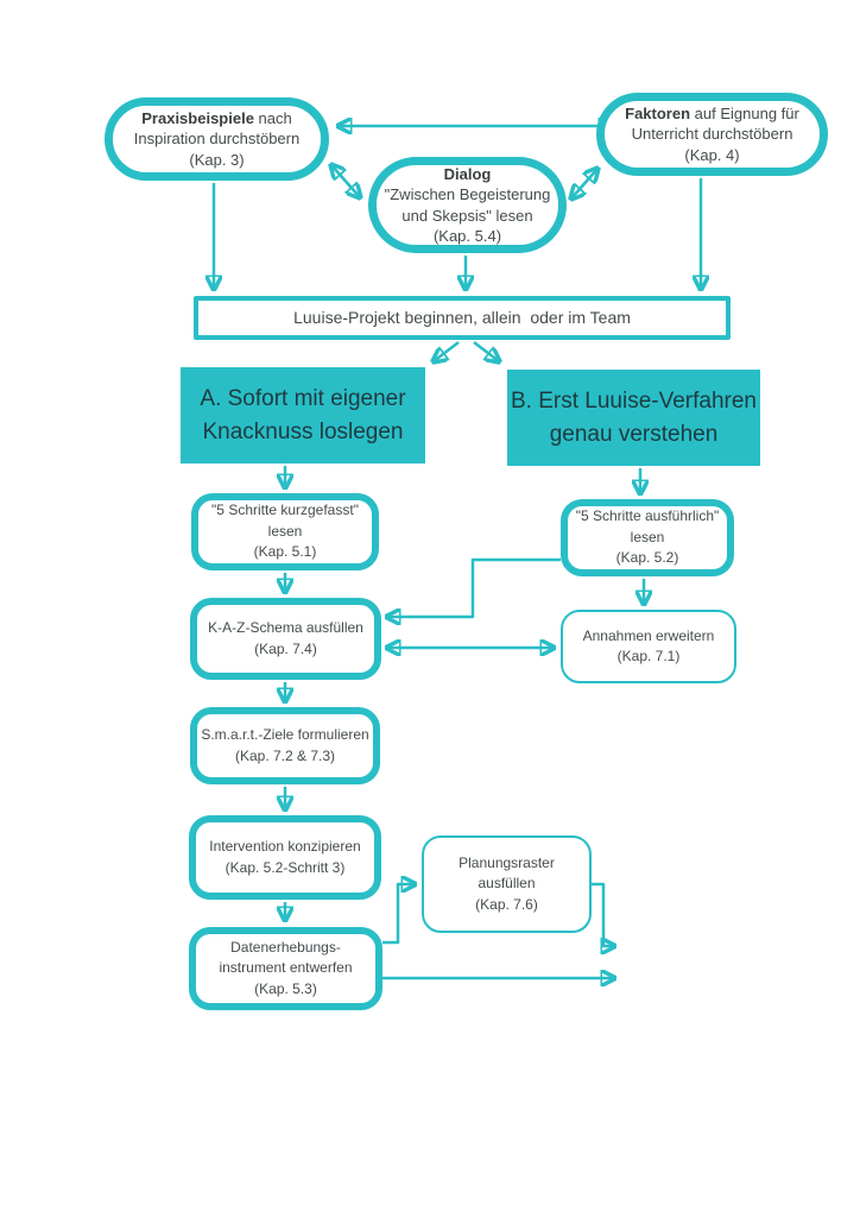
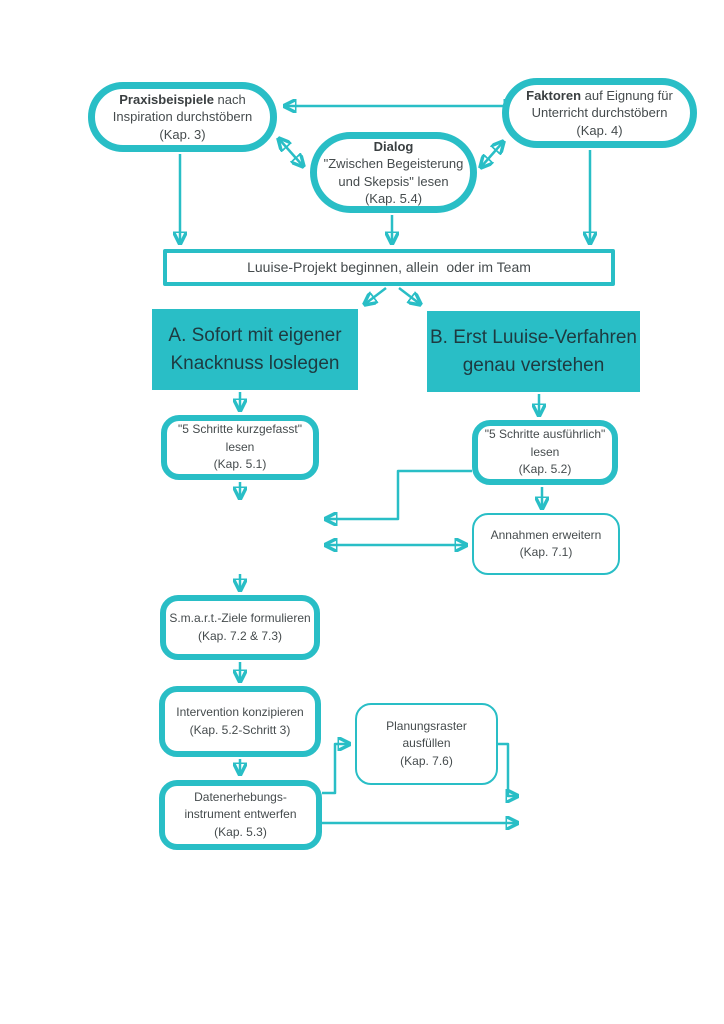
  Praxisbeispiele nach
  Inspiration durchstöbern
  (Kap. 3)
  Faktoren auf Eignung für
  Unterricht durchstöbern
  (Kap. 4)
  Dialog
  "Zwischen Begeisterung
  und Skepsis" lesen
  (Kap. 5.4)
  Luuise-Projekt beginnen, allein oder im Team
  A. Sofort mit eigener
  Knacknuss loslegen
  B. Erst Luuise-Verfahren
  genau verstehen
  "5 Schritte kurzgefasst"
  lesen
  (Kap. 5.1)
  "5 Schritte ausführlich"
  lesen
  (Kap. 5.2)
- K-A-Z-Schema ausfüllen
- (Kap. 7.4)
  Annahmen erweitern
  (Kap. 7.1)
  S.m.a.r.t.-Ziele formulieren
  (Kap. 7.2 & 7.3)
  Intervention konzipieren
  (Kap. 5.2-Schritt 3)
  Planungsraster
  ausfüllen
  (Kap. 7.6)
  Datenerhebungs-
  instrument entwerfen
  (Kap. 5.3)
